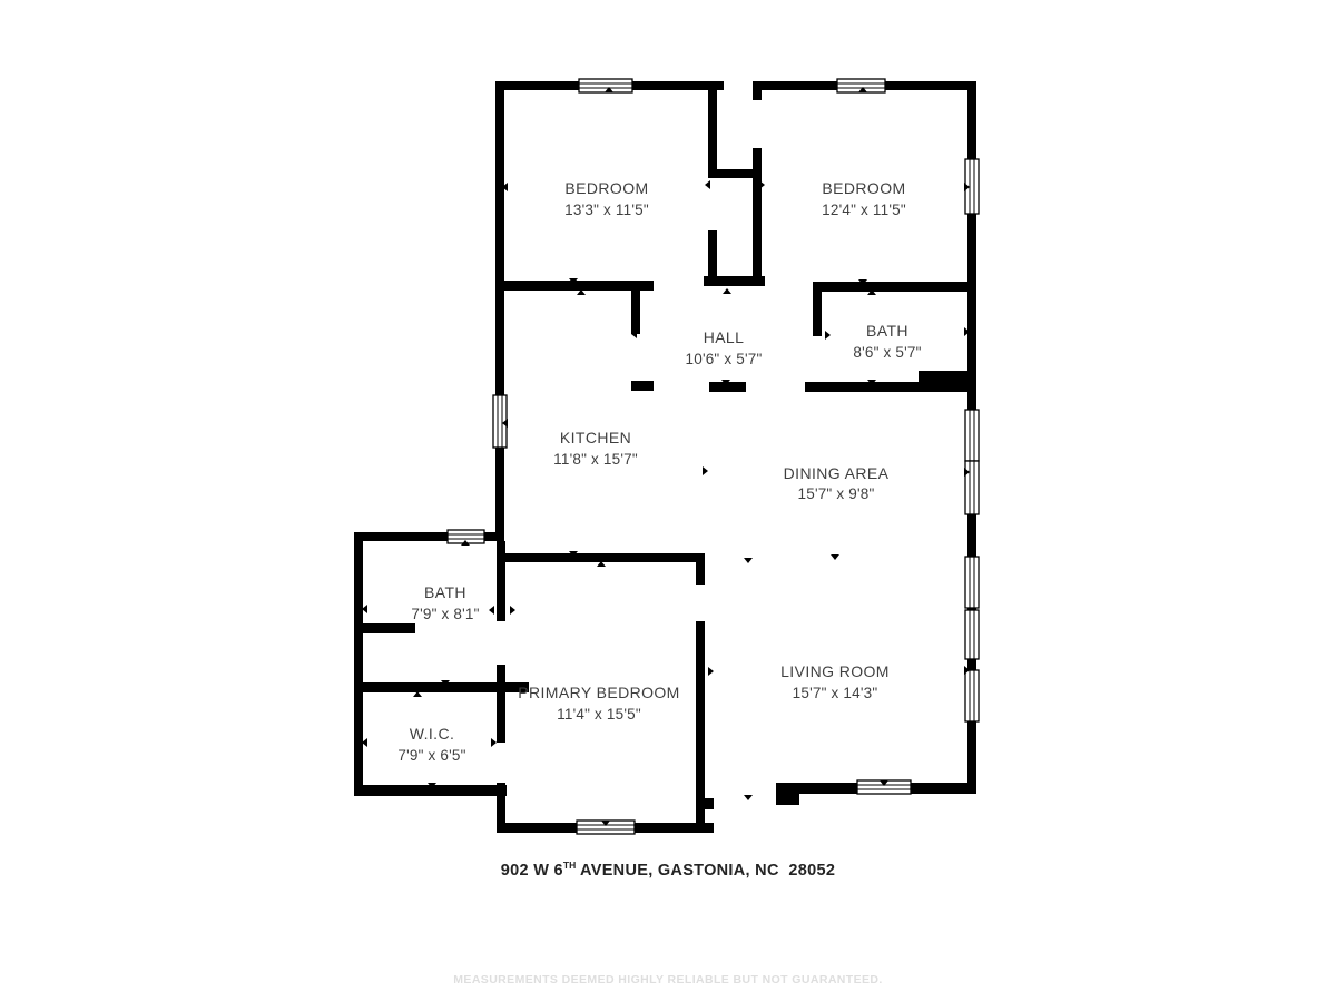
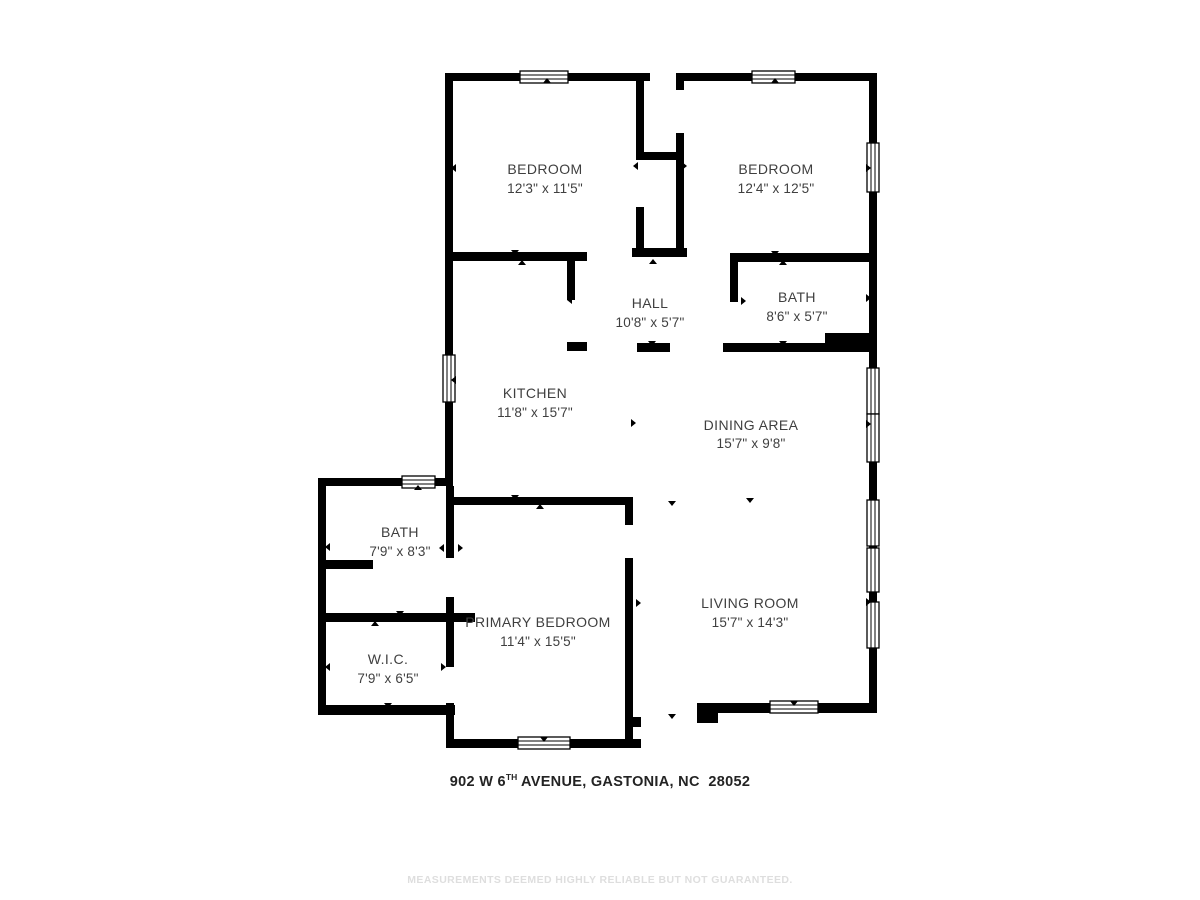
  BEDROOM
- 13'3" x 11'5"
+ 12'3" x 11'5"
  BEDROOM
- 12'4" x 11'5"
+ 12'4" x 12'5"
  HALL
- 10'6" x 5'7"
+ 10'8" x 5'7"
  BATH
  8'6" x 5'7"
  KITCHEN
  11'8" x 15'7"
  DINING AREA
  15'7" x 9'8"
  BATH
- 7'9" x 8'1"
+ 7'9" x 8'3"
  W.I.C.
  7'9" x 6'5"
  PRIMARY BEDROOM
  11'4" x 15'5"
  LIVING ROOM
  15'7" x 14'3"
  902 W 6TH AVENUE, GASTONIA, NC 28052
  MEASUREMENTS DEEMED HIGHLY RELIABLE BUT NOT GUARANTEED.
